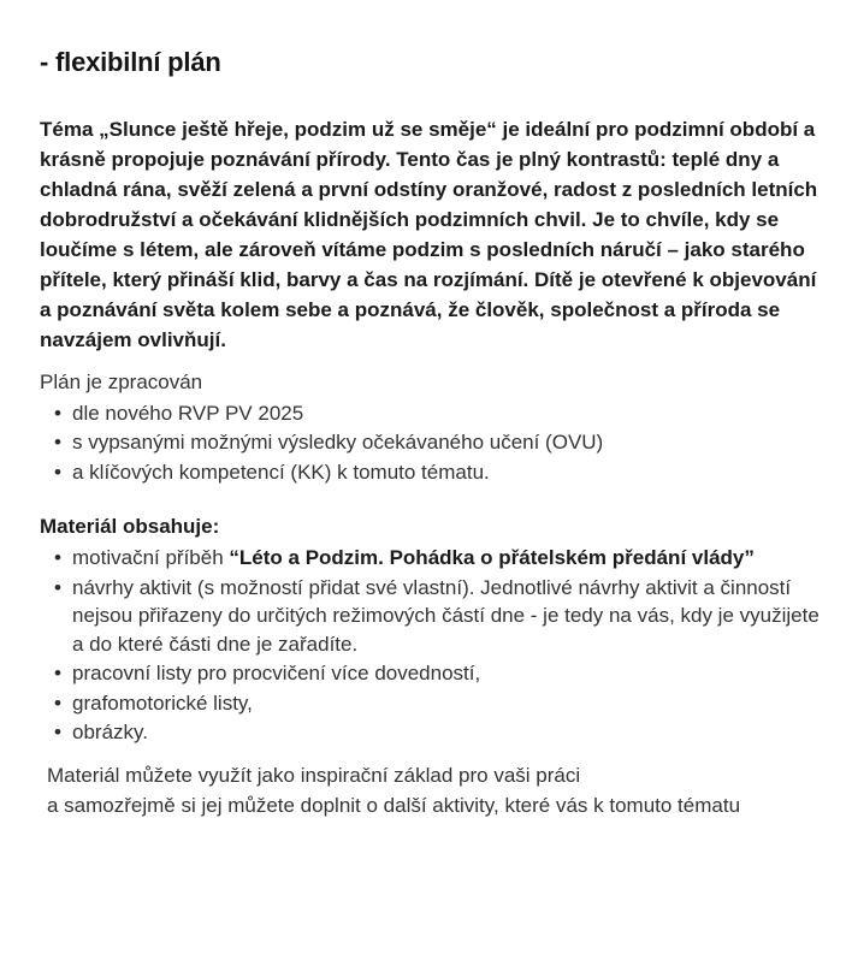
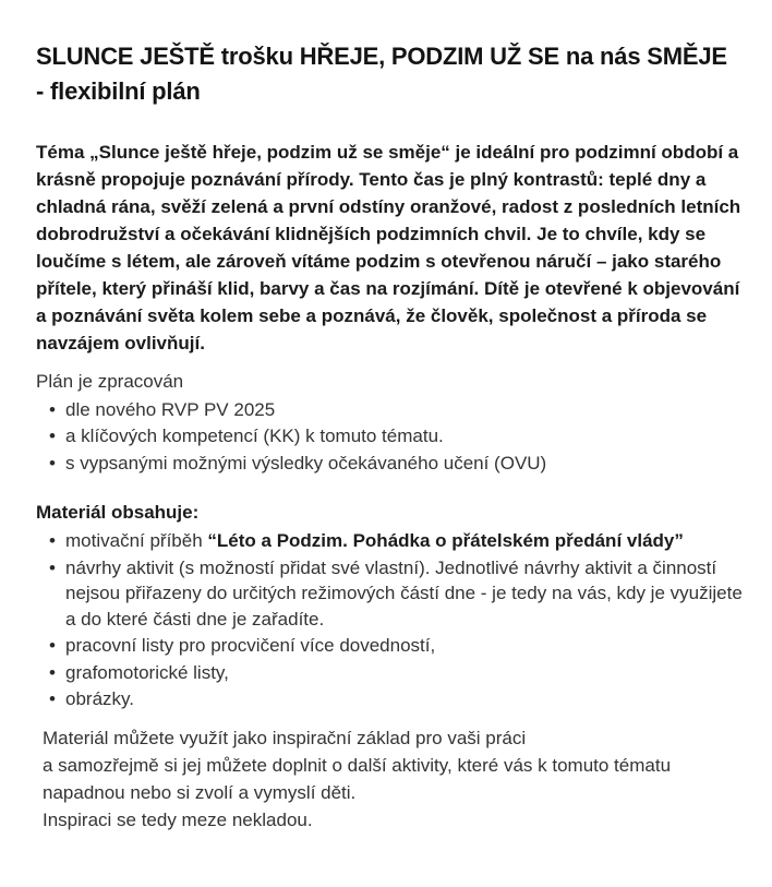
+ SLUNCE JEŠTĚ trošku HŘEJE, PODZIM UŽ SE na nás SMĚJE
  - flexibilní plán
- Téma „Slunce ještě hřeje, podzim už se směje“ je ideální pro podzimní období a krásně propojuje poznávání přírody. Tento čas je plný kontrastů: teplé dny a chladná rána, svěží zelená a první odstíny oranžové, radost z posledních letních dobrodružství a očekávání klidnějších podzimních chvil. Je to chvíle, kdy se loučíme s létem, ale zároveň vítáme podzim s posledních náručí – jako starého přítele, který přináší klid, barvy a čas na rozjímání. Dítě je otevřené k objevování a poznávání světa kolem sebe a poznává, že člověk, společnost a příroda se navzájem ovlivňují.
+ Téma „Slunce ještě hřeje, podzim už se směje“ je ideální pro podzimní období a krásně propojuje poznávání přírody. Tento čas je plný kontrastů: teplé dny a chladná rána, svěží zelená a první odstíny oranžové, radost z posledních letních dobrodružství a očekávání klidnějších podzimních chvil. Je to chvíle, kdy se loučíme s létem, ale zároveň vítáme podzim s otevřenou náručí – jako starého přítele, který přináší klid, barvy a čas na rozjímání. Dítě je otevřené k objevování a poznávání světa kolem sebe a poznává, že člověk, společnost a příroda se navzájem ovlivňují.
  Plán je zpracován
  •
  dle nového RVP PV 2025
  •
- s vypsanými možnými výsledky očekávaného učení (OVU)
+ a klíčových kompetencí (KK) k tomuto tématu.
  •
- a klíčových kompetencí (KK) k tomuto tématu.
+ s vypsanými možnými výsledky očekávaného učení (OVU)
  Materiál obsahuje:
  •
  motivační příběh “Léto a Podzim. Pohádka o přátelském předání vlády”
  •
  návrhy aktivit (s možností přidat své vlastní). Jednotlivé návrhy aktivit a činností nejsou přiřazeny do určitých režimových částí dne - je tedy na vás, kdy je využijete a do které části dne je zařadíte.
  •
  pracovní listy pro procvičení více dovedností,
  •
  grafomotorické listy,
  •
  obrázky.
  Materiál můžete využít jako inspirační základ pro vaši práci
  a samozřejmě si jej můžete doplnit o další aktivity, které vás k tomuto tématu
+ napadnou nebo si zvolí a vymyslí děti.
+ Inspiraci se tedy meze nekladou.
